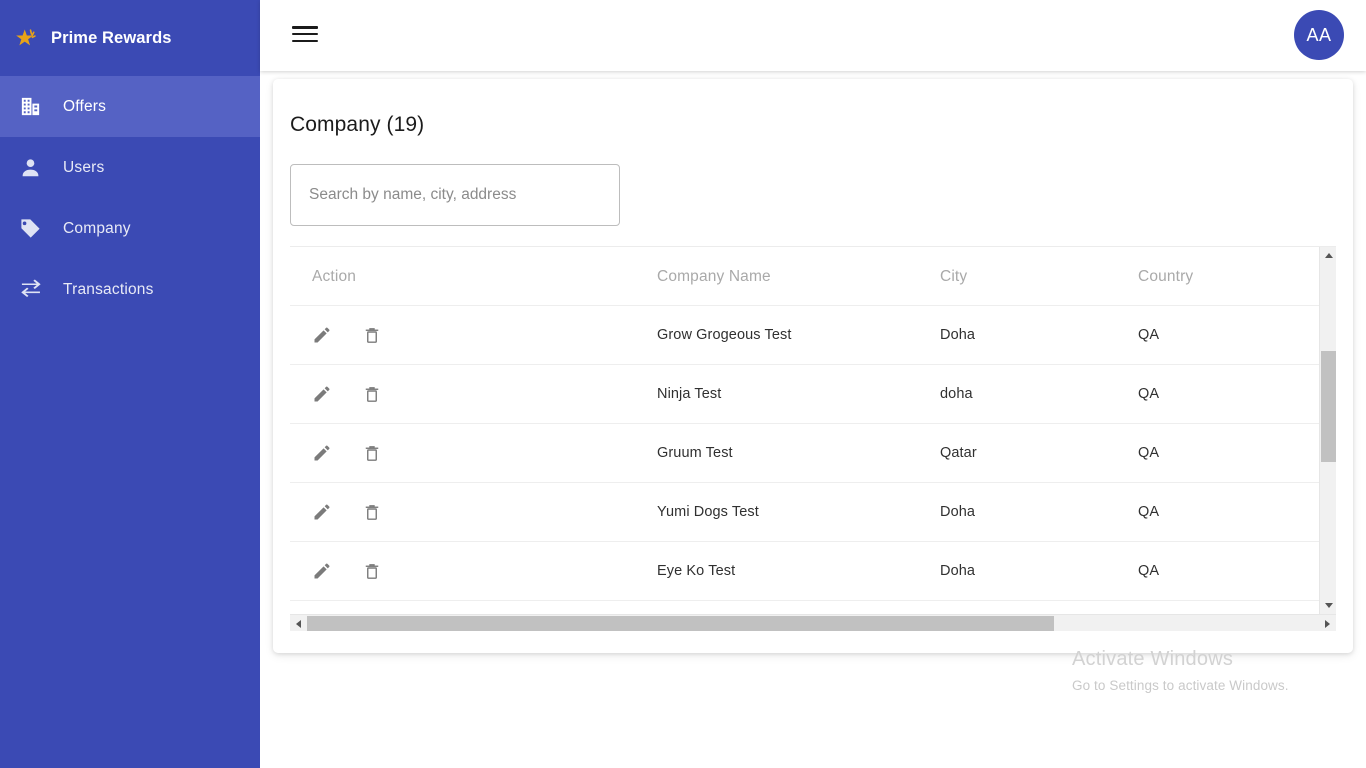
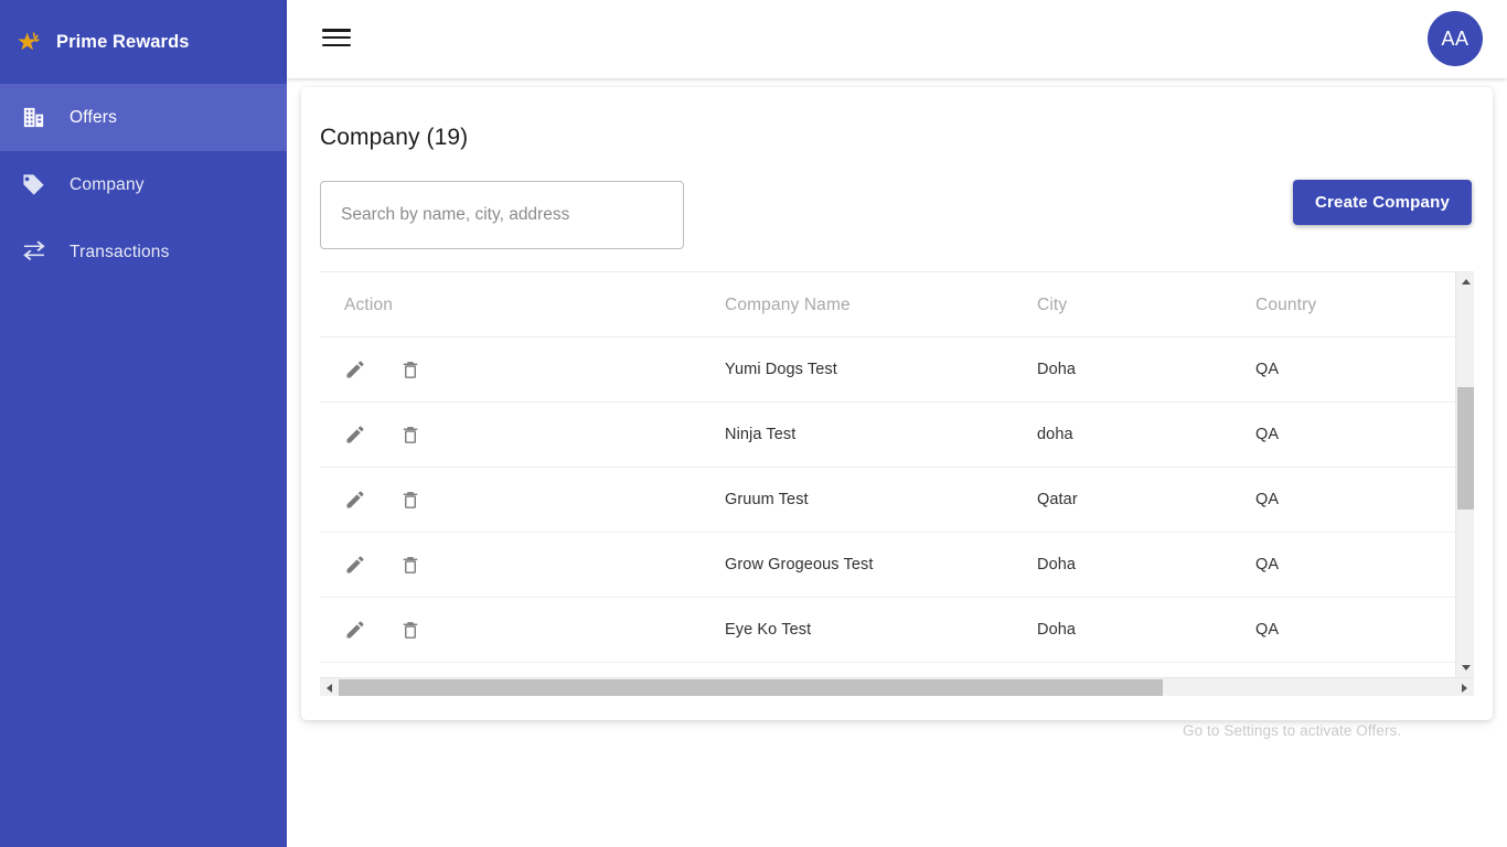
  Prime Rewards
  Offers
- Users
  Company
  Transactions
  AA
  Company (19)
  Search by name, city, address
+ Create Company
  Action	Company Name	City	Country
- 	Grow Grogeous Test	Doha	QA
+ 	Yumi Dogs Test	Doha	QA
  	Ninja Test	doha	QA
  	Gruum Test	Qatar	QA
- 	Yumi Dogs Test	Doha	QA
+ 	Grow Grogeous Test	Doha	QA
  	Eye Ko Test	Doha	QA
- Activate Windows
- Go to Settings to activate Windows.
+ Go to Settings to activate Offers.
